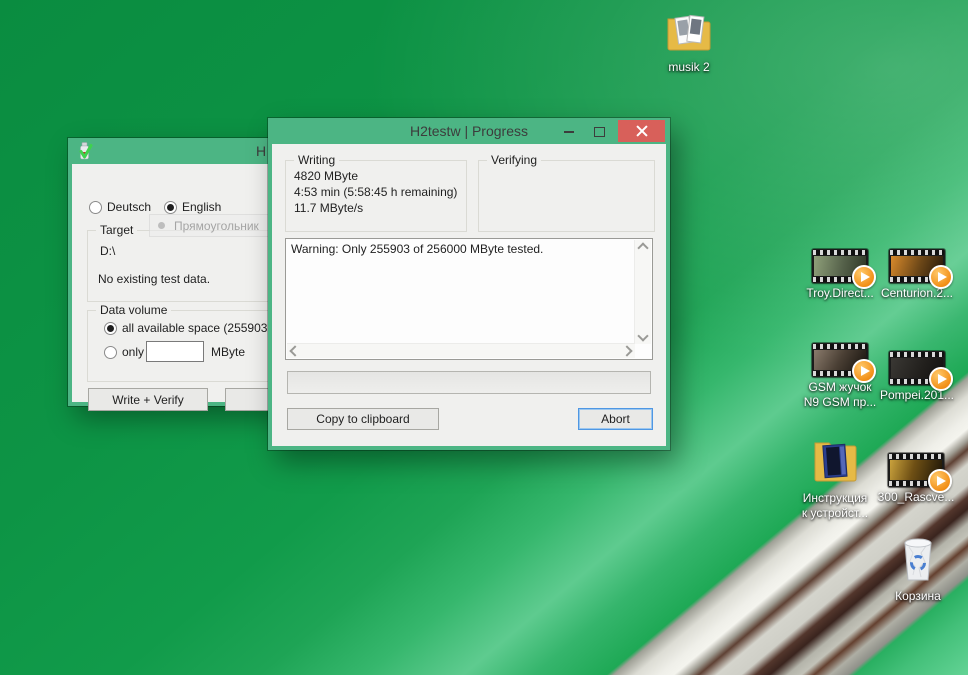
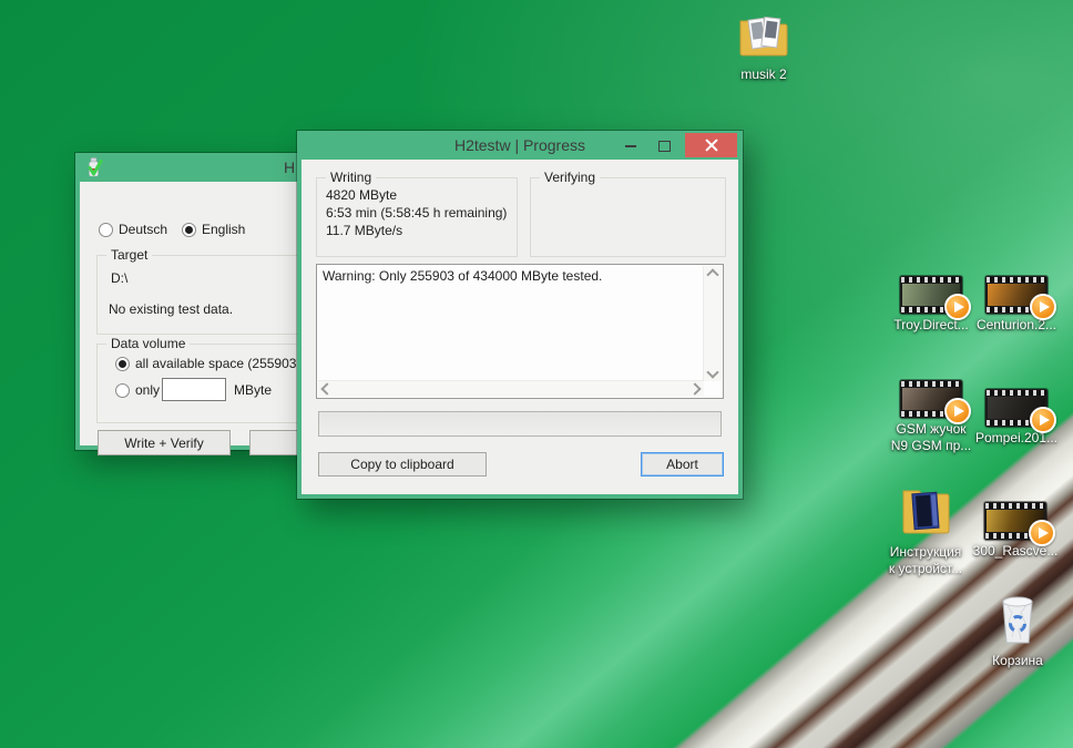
  musik 2
  Troy.Direct...
  Centurion.2...
  GSM жучок
  N9 GSM пр...
  Pompei.201...
  Инструкция
  к устройст...
  300_Rascve...
  Корзина
  H
  Deutsch
  English
  Target
  D:\
  No existing test data.
  Data volume
  all available space (255903
  only
  MByte
  Write + Verify
- Прямоугольник
  H2testw | Progress
  Writing
  4820 MByte
- 4:53 min (5:58:45 h remaining)
+ 6:53 min (5:58:45 h remaining)
  11.7 MByte/s
  Verifying
- Warning: Only 255903 of 256000 MByte tested.
+ Warning: Only 255903 of 434000 MByte tested.
  Copy to clipboard
  Abort
